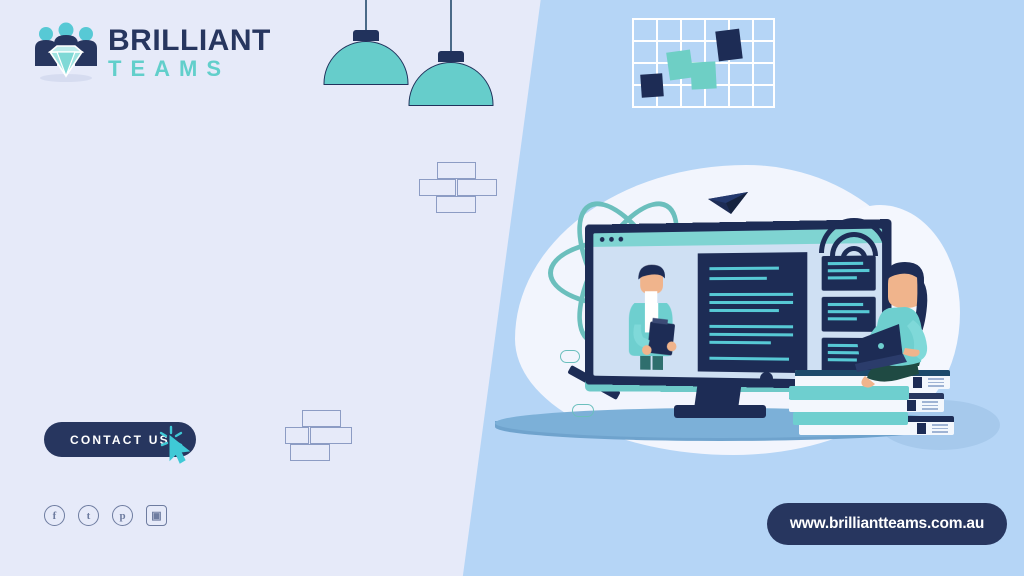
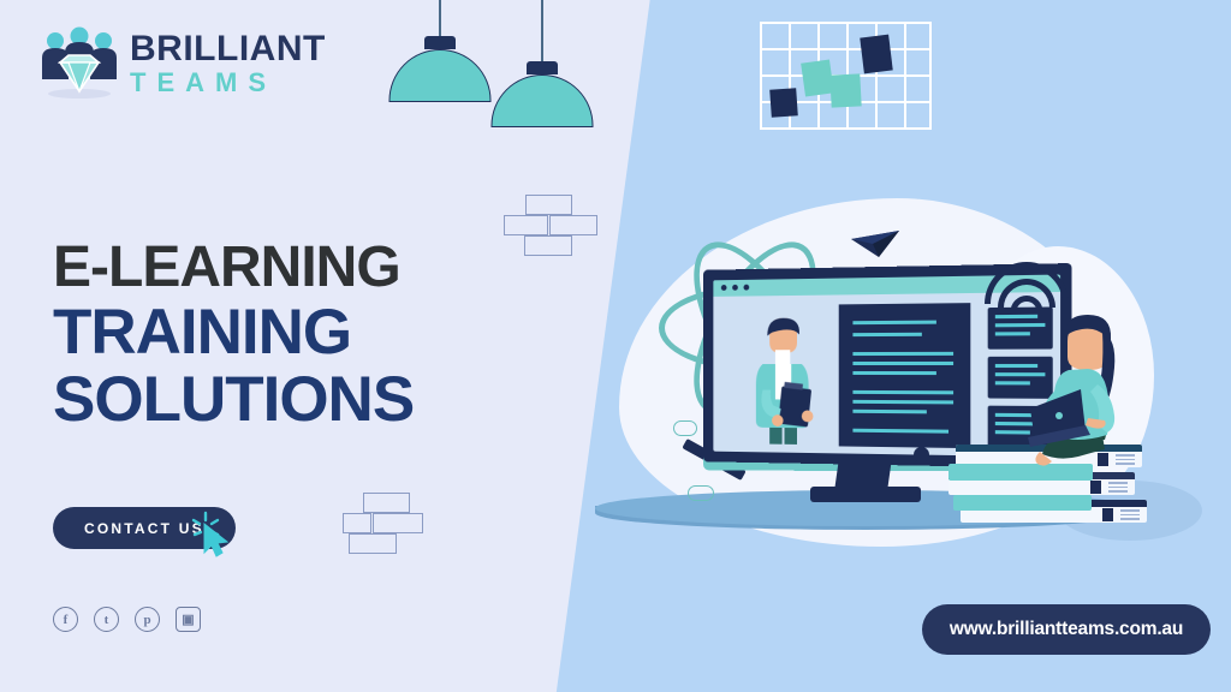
  BRILLIANT
  TEAMS
+ E-LEARNING
+ TRAINING
+ SOLUTIONS
  CONTACT US
  f
  t
  p
  ▣
  www.brilliantteams.com.au
